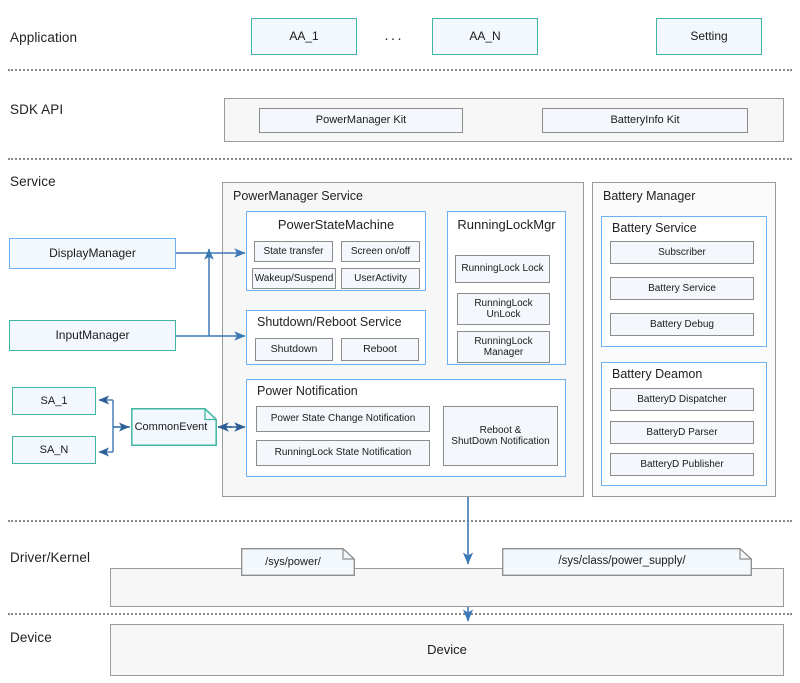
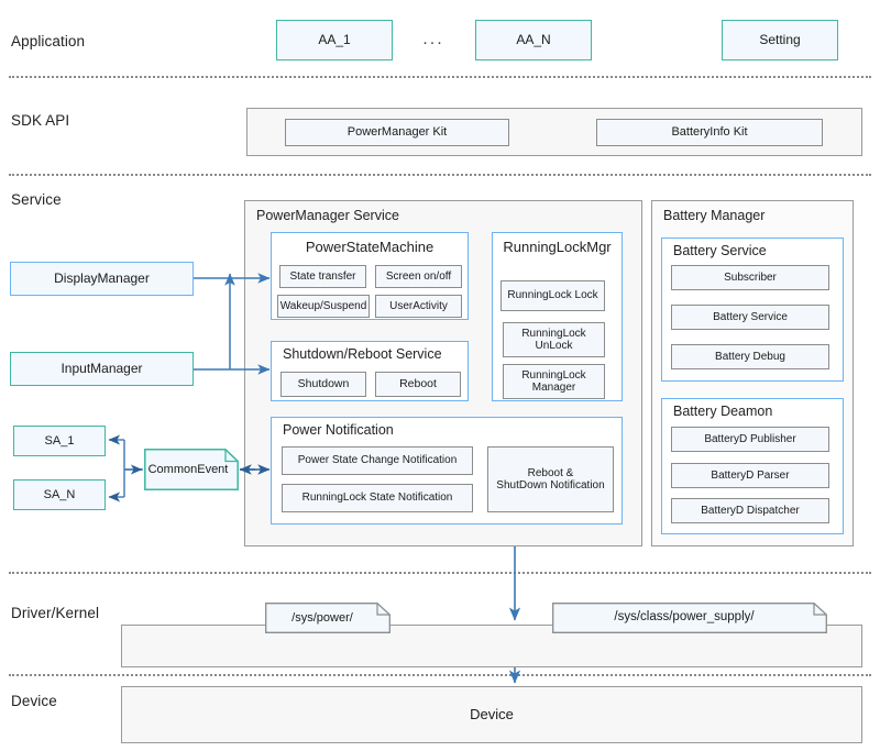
  Application
  AA_1
  ···
  AA_N
  Setting
  SDK API
  PowerManager Kit
  BatteryInfo Kit
  Service
  DisplayManager
  InputManager
  SA_1
  SA_N
  CommonEvent
  PowerManager Service
  PowerStateMachine
  State transfer
  Screen on/off
  Wakeup/Suspend
  UserActivity
  Shutdown/Reboot Service
  Shutdown
  Reboot
  RunningLockMgr
  RunningLock Lock
  RunningLock
  UnLock
  RunningLock
  Manager
  Power Notification
  Power State Change Notification
  RunningLock State Notification
  Reboot &
  ShutDown Notification
  Battery Manager
  Battery Service
  Subscriber
  Battery Service
  Battery Debug
  Battery Deamon
- BatteryD Dispatcher
+ BatteryD Publisher
  BatteryD Parser
- BatteryD Publisher
+ BatteryD Dispatcher
  Driver/Kernel
  /sys/power/
  /sys/class/power_supply/
  Device
  Device
